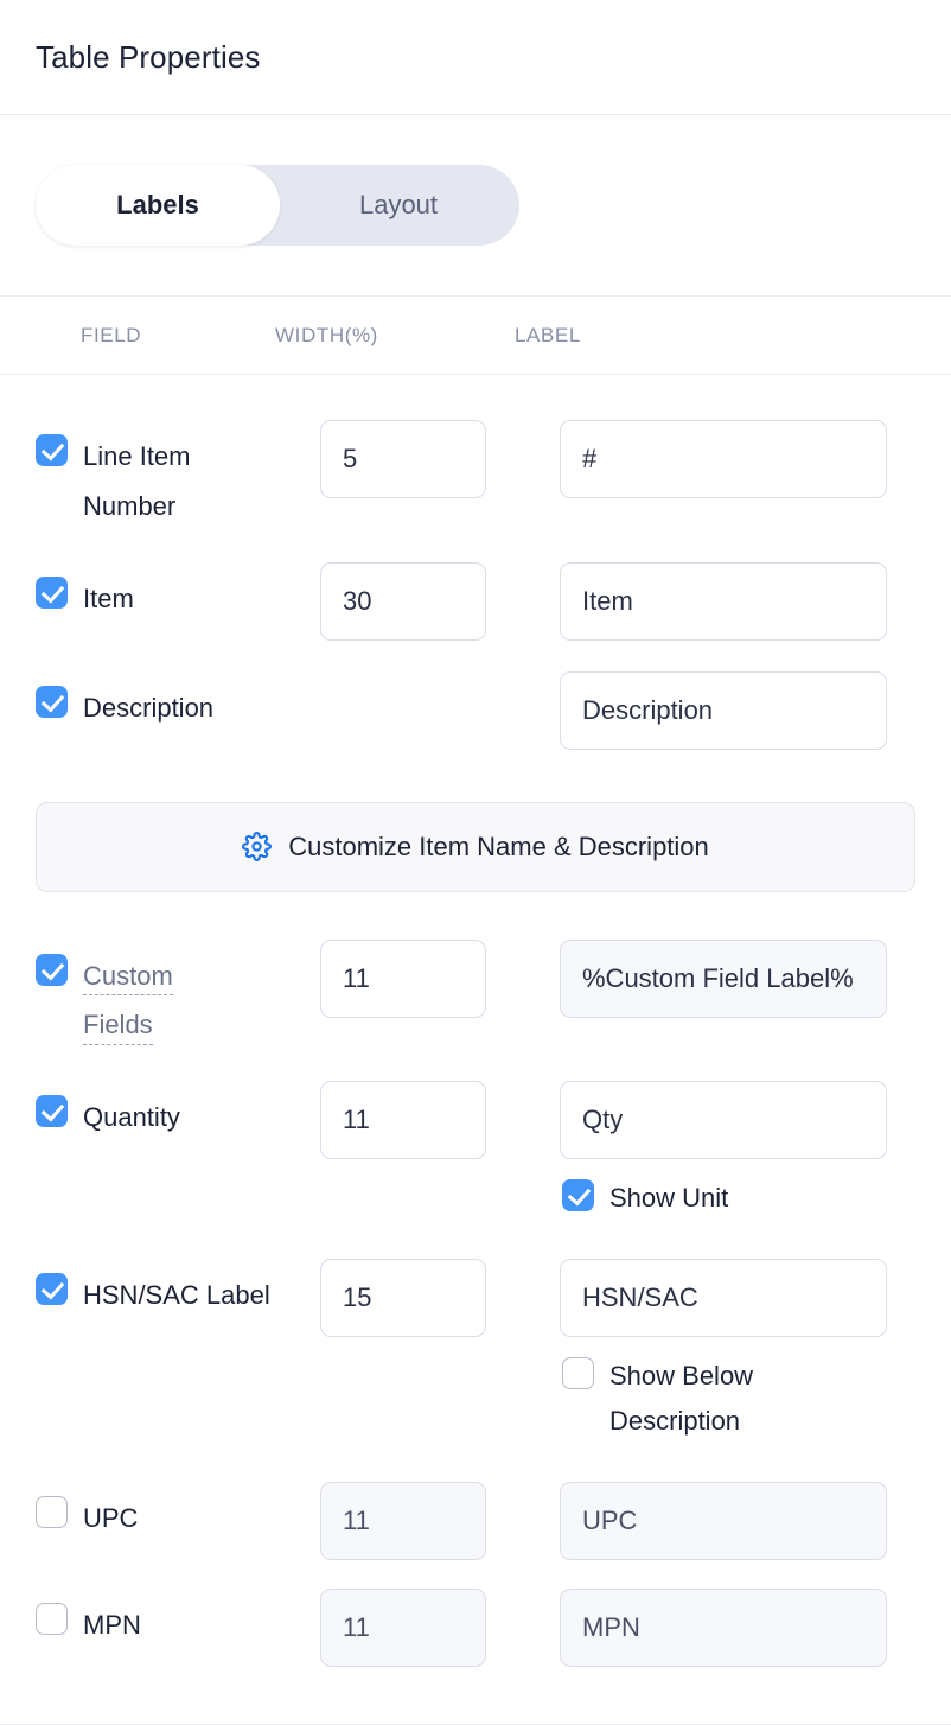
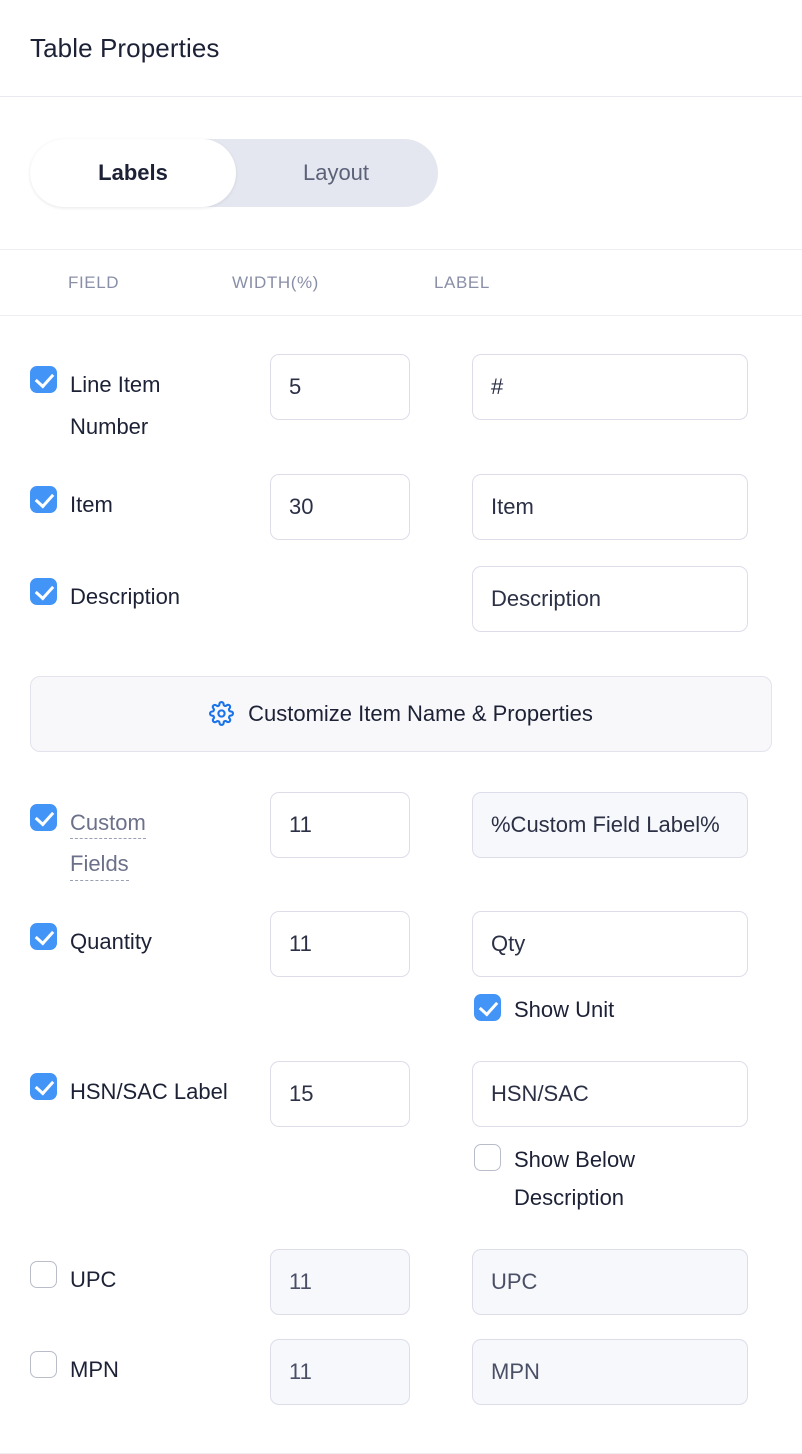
  Table Properties
  Labels
  Layout
  FIELD
  WIDTH(%)
  LABEL
  Line Item Number
  5
  #
  Item
  30
  Item
  Description
  Description
- Customize Item Name & Description
+ Customize Item Name & Properties
  Custom
  Fields
  11
  %Custom Field Label%
  Quantity
  11
  Qty
  Show Unit
  HSN/SAC Label
  15
  HSN/SAC
  Show Below Description
  UPC
  11
  UPC
  MPN
  11
  MPN
